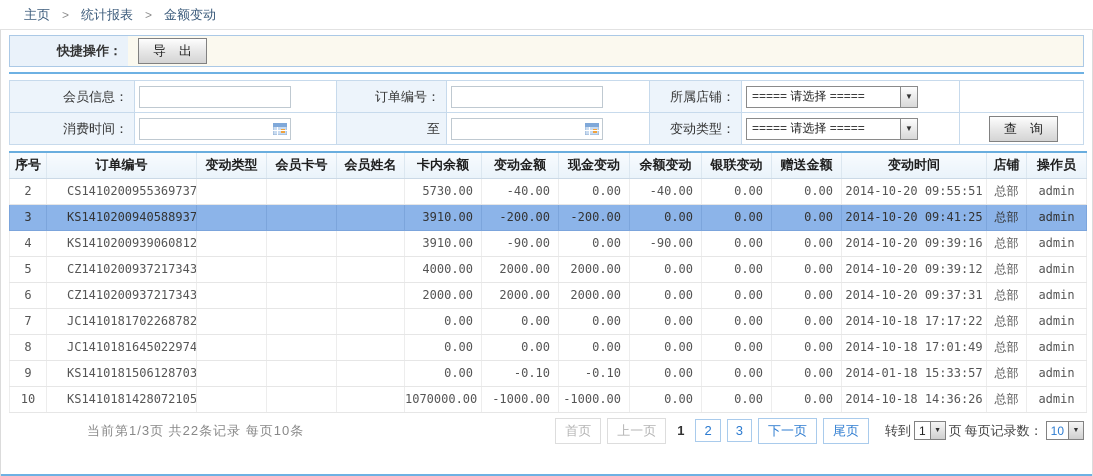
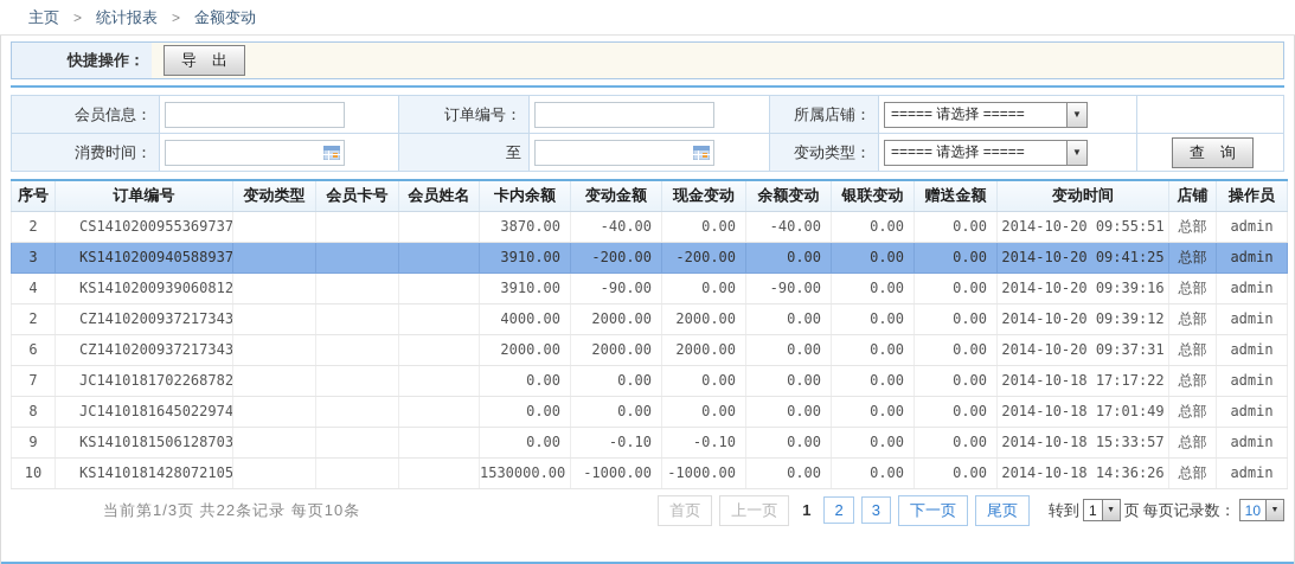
  主页
  >
  统计报表
  >
  金额变动
  快捷操作：
  导 出
  会员信息：		订单编号：		所属店铺：	===== 请选择 ===== ▼
  消费时间：		至		变动类型：	===== 请选择 ===== ▼	查 询
  序号	订单编号	变动类型	会员卡号	会员姓名	卡内余额	变动金额	现金变动	余额变动	银联变动	赠送金额	变动时间	店铺	操作员
- 2	CS1410200955369737				5730.00	-40.00	0.00	-40.00	0.00	0.00	2014-10-20 09:55:51	总部	admin
+ 2	CS1410200955369737				3870.00	-40.00	0.00	-40.00	0.00	0.00	2014-10-20 09:55:51	总部	admin
  3	KS1410200940588937				3910.00	-200.00	-200.00	0.00	0.00	0.00	2014-10-20 09:41:25	总部	admin
  4	KS1410200939060812				3910.00	-90.00	0.00	-90.00	0.00	0.00	2014-10-20 09:39:16	总部	admin
- 5	CZ1410200937217343				4000.00	2000.00	2000.00	0.00	0.00	0.00	2014-10-20 09:39:12	总部	admin
+ 2	CZ1410200937217343				4000.00	2000.00	2000.00	0.00	0.00	0.00	2014-10-20 09:39:12	总部	admin
  6	CZ1410200937217343				2000.00	2000.00	2000.00	0.00	0.00	0.00	2014-10-20 09:37:31	总部	admin
  7	JC1410181702268782				0.00	0.00	0.00	0.00	0.00	0.00	2014-10-18 17:17:22	总部	admin
  8	JC1410181645022974				0.00	0.00	0.00	0.00	0.00	0.00	2014-10-18 17:01:49	总部	admin
- 9	KS1410181506128703				0.00	-0.10	-0.10	0.00	0.00	0.00	2014-01-18 15:33:57	总部	admin
+ 9	KS1410181506128703				0.00	-0.10	-0.10	0.00	0.00	0.00	2014-10-18 15:33:57	总部	admin
- 10	KS1410181428072105				1070000.00	-1000.00	-1000.00	0.00	0.00	0.00	2014-10-18 14:36:26	总部	admin
+ 10	KS1410181428072105				1530000.00	-1000.00	-1000.00	0.00	0.00	0.00	2014-10-18 14:36:26	总部	admin
  当前第1/3页 共22条记录 每页10条
  首页
  上一页
  1
  2
  3
  下一页
  尾页
  转到
  1
  页
  每页记录数：
  10
